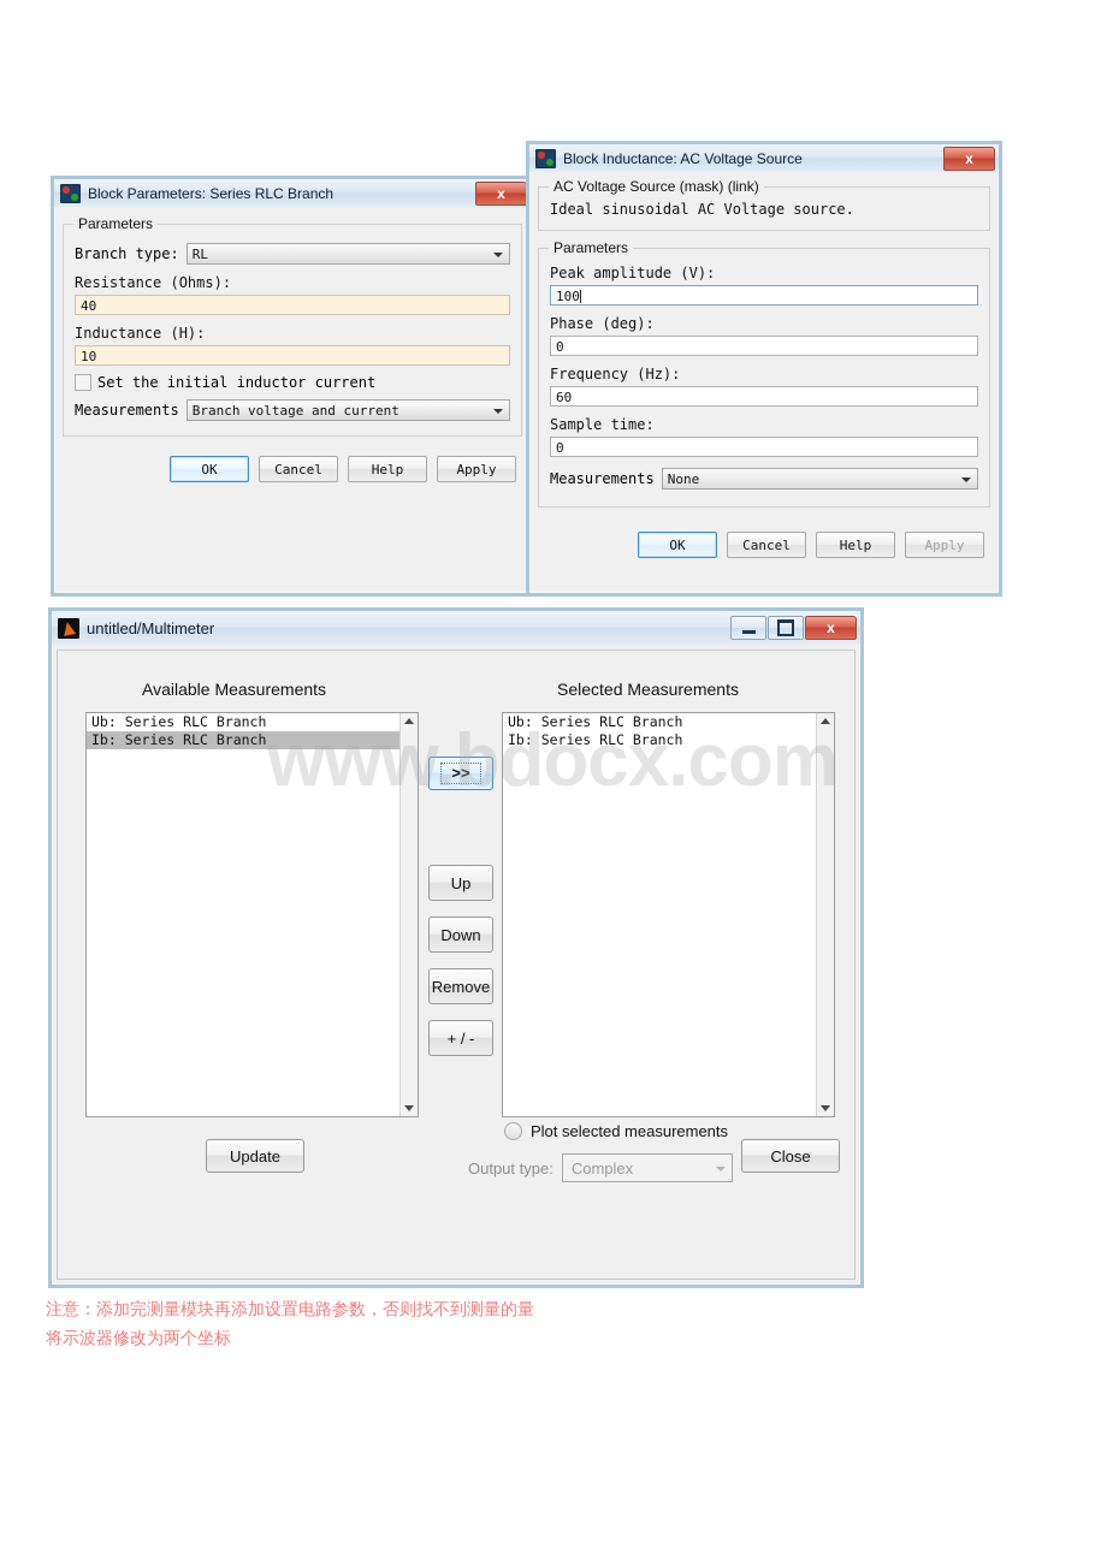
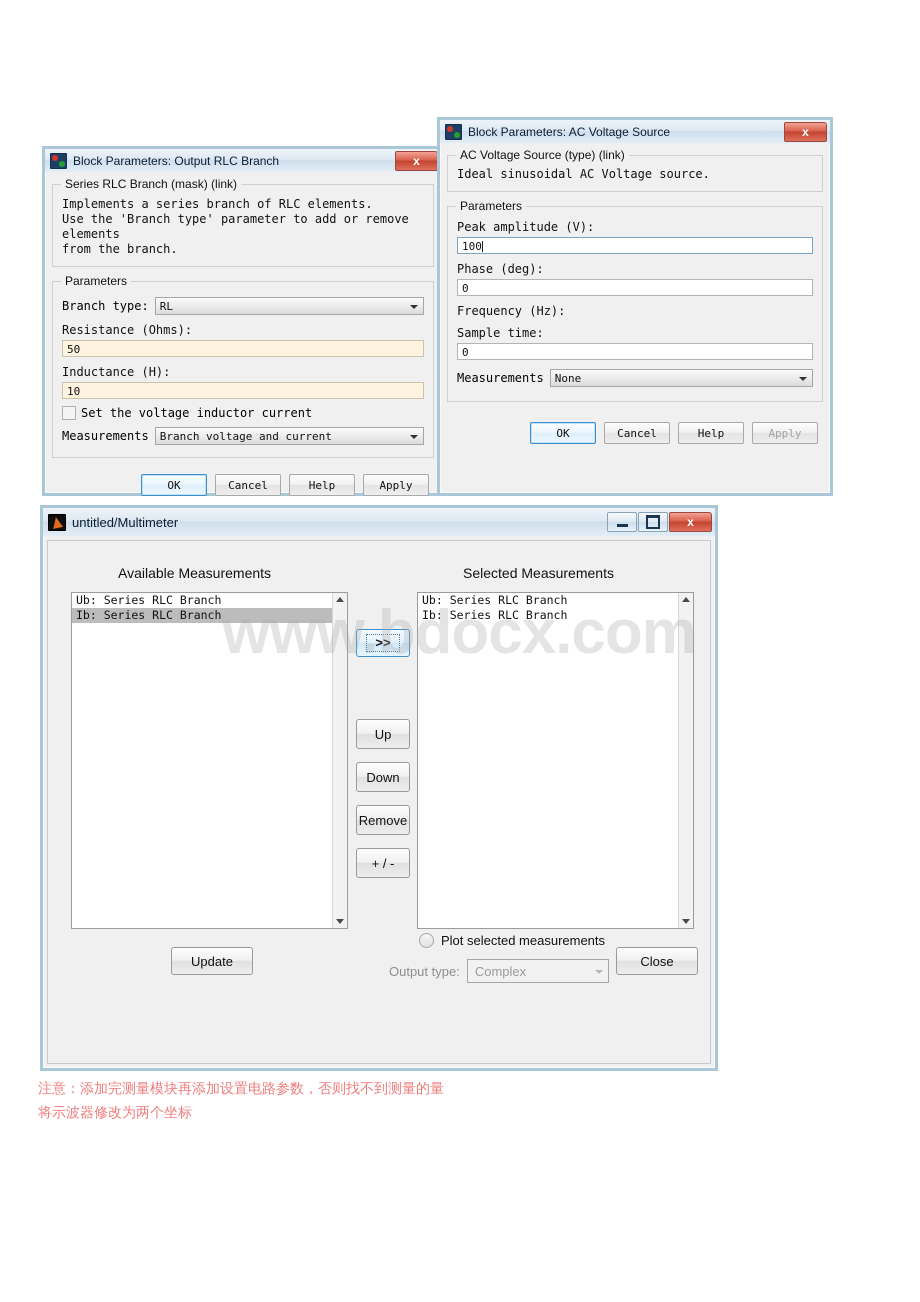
- Block Parameters: Series RLC Branch
+ Block Parameters: Output RLC Branch
  x
+ Series RLC Branch (mask) (link)
+ Implements a series branch of RLC elements.
+ Use the 'Branch type' parameter to add or remove elements
+ from the branch.
  Parameters
  Branch type:
  RL
  Resistance (Ohms):
- 40
+ 50
  Inductance (H):
  10
- Set the initial inductor current
+ Set the voltage inductor current
  Measurements
  Branch voltage and current
  OK
  Cancel
  Help
  Apply
- Block Inductance: AC Voltage Source
+ Block Parameters: AC Voltage Source
  x
- AC Voltage Source (mask) (link)
+ AC Voltage Source (type) (link)
  Ideal sinusoidal AC Voltage source.
  Parameters
  Peak amplitude (V):
  100
  Phase (deg):
  0
  Frequency (Hz):
- 60
  Sample time:
  0
  Measurements
  None
  OK
  Cancel
  Help
  Apply
  untitled/Multimeter
  x
  Available Measurements
  Selected Measurements
  Ub: Series RLC Branch
  Ib: Series RLC Branch
  >>
  Up
  Down
  Remove
  + / -
  Ub: Series RLC Branch
  Ib: Series RLC Branch
  Plot selected measurements
  Output type:
  Complex
  Update
  Close
  www.bdocx.com
  注意：添加完测量模块再添加设置电路参数，否则找不到测量的量
  将示波器修改为两个坐标
